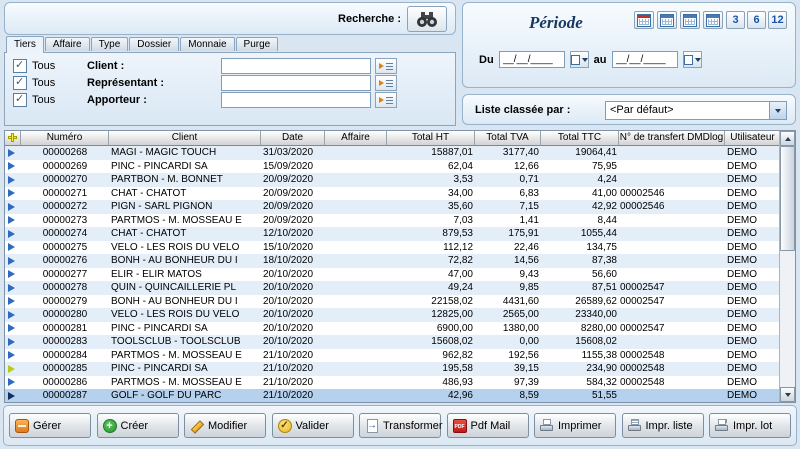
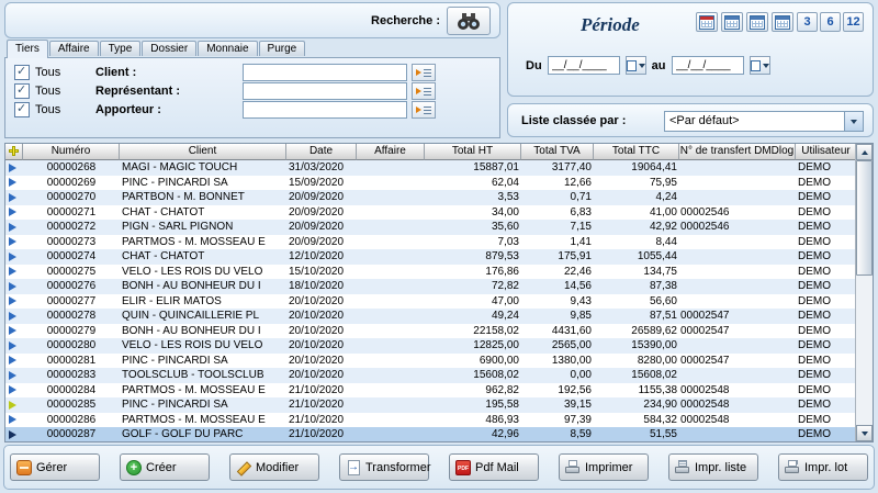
  Recherche :
  Période
  3
  6
  12
  Du
  __/__/____
  au
  __/__/____
  Liste classée par :
  <Par défaut>
  Tiers
  Affaire
  Type
  Dossier
  Monnaie
  Purge
  Tous
  Client :
  Tous
  Représentant :
  Tous
  Apporteur :
  Numéro
  Client
  Date
  Affaire
  Total HT
  Total TVA
  Total TTC
  N° de transfert DMDlog
  Utilisateur
  00000268
  MAGI - MAGIC TOUCH
  31/03/2020
  15887,01
  3177,40
  19064,41
  DEMO
  00000269
  PINC - PINCARDI SA
  15/09/2020
  62,04
  12,66
  75,95
  DEMO
  00000270
  PARTBON - M. BONNET
  20/09/2020
  3,53
  0,71
  4,24
  DEMO
  00000271
  CHAT - CHATOT
  20/09/2020
  34,00
  6,83
  41,00
  00002546
  DEMO
  00000272
  PIGN - SARL PIGNON
  20/09/2020
  35,60
  7,15
  42,92
  00002546
  DEMO
  00000273
  PARTMOS - M. MOSSEAU E
  20/09/2020
  7,03
  1,41
  8,44
  DEMO
  00000274
  CHAT - CHATOT
  12/10/2020
  879,53
  175,91
  1055,44
  DEMO
  00000275
  VELO - LES ROIS DU VELO
  15/10/2020
- 112,12
+ 176,86
  22,46
  134,75
  DEMO
  00000276
  BONH - AU BONHEUR DU I
  18/10/2020
  72,82
  14,56
  87,38
  DEMO
  00000277
  ELIR - ELIR MATOS
  20/10/2020
  47,00
  9,43
  56,60
  DEMO
  00000278
  QUIN - QUINCAILLERIE PL
  20/10/2020
  49,24
  9,85
  87,51
  00002547
  DEMO
  00000279
  BONH - AU BONHEUR DU I
  20/10/2020
  22158,02
  4431,60
  26589,62
  00002547
  DEMO
  00000280
  VELO - LES ROIS DU VELO
  20/10/2020
  12825,00
  2565,00
- 23340,00
+ 15390,00
  DEMO
  00000281
  PINC - PINCARDI SA
  20/10/2020
  6900,00
  1380,00
  8280,00
  00002547
  DEMO
  00000283
  TOOLSCLUB - TOOLSCLUB
  20/10/2020
  15608,02
  0,00
  15608,02
  DEMO
  00000284
  PARTMOS - M. MOSSEAU E
  21/10/2020
  962,82
  192,56
  1155,38
  00002548
  DEMO
  00000285
  PINC - PINCARDI SA
  21/10/2020
  195,58
  39,15
  234,90
  00002548
  DEMO
  00000286
  PARTMOS - M. MOSSEAU E
  21/10/2020
  486,93
  97,39
  584,32
  00002548
  DEMO
  00000287
  GOLF - GOLF DU PARC
  21/10/2020
  42,96
  8,59
  51,55
  DEMO
  Gérer
  Créer
  Modifier
- Valider
  Transformer
  Pdf Mail
  Imprimer
  Impr. liste
  Impr. lot
